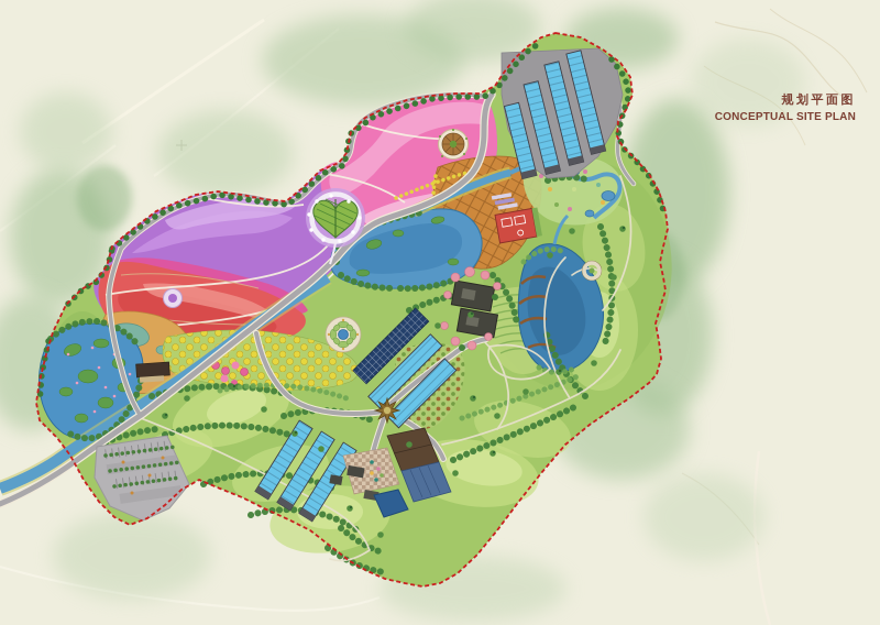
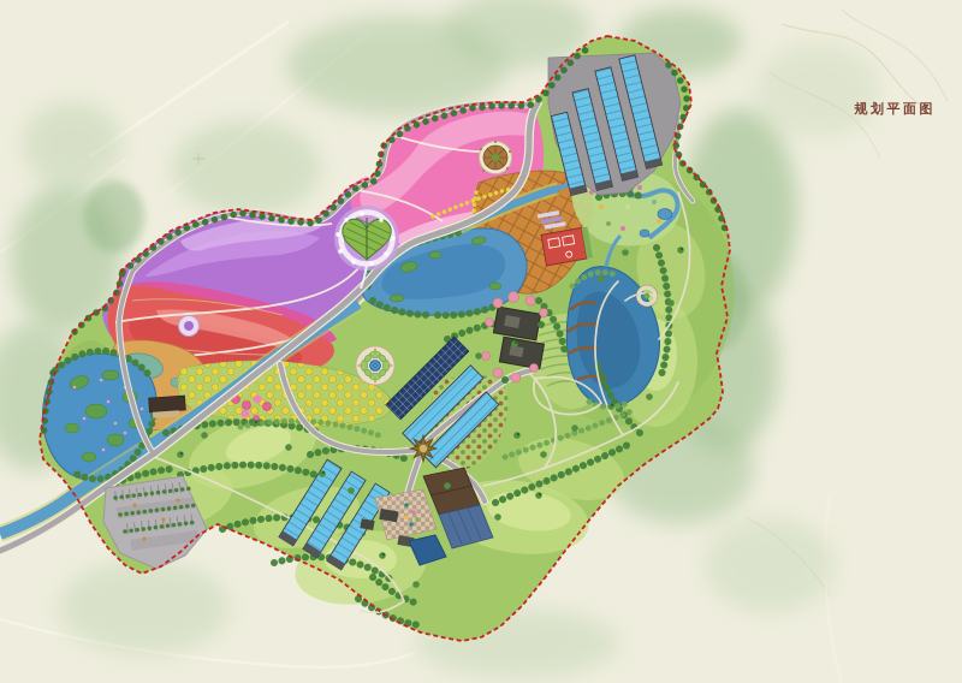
  规划平面图
- CONCEPTUAL SITE PLAN
